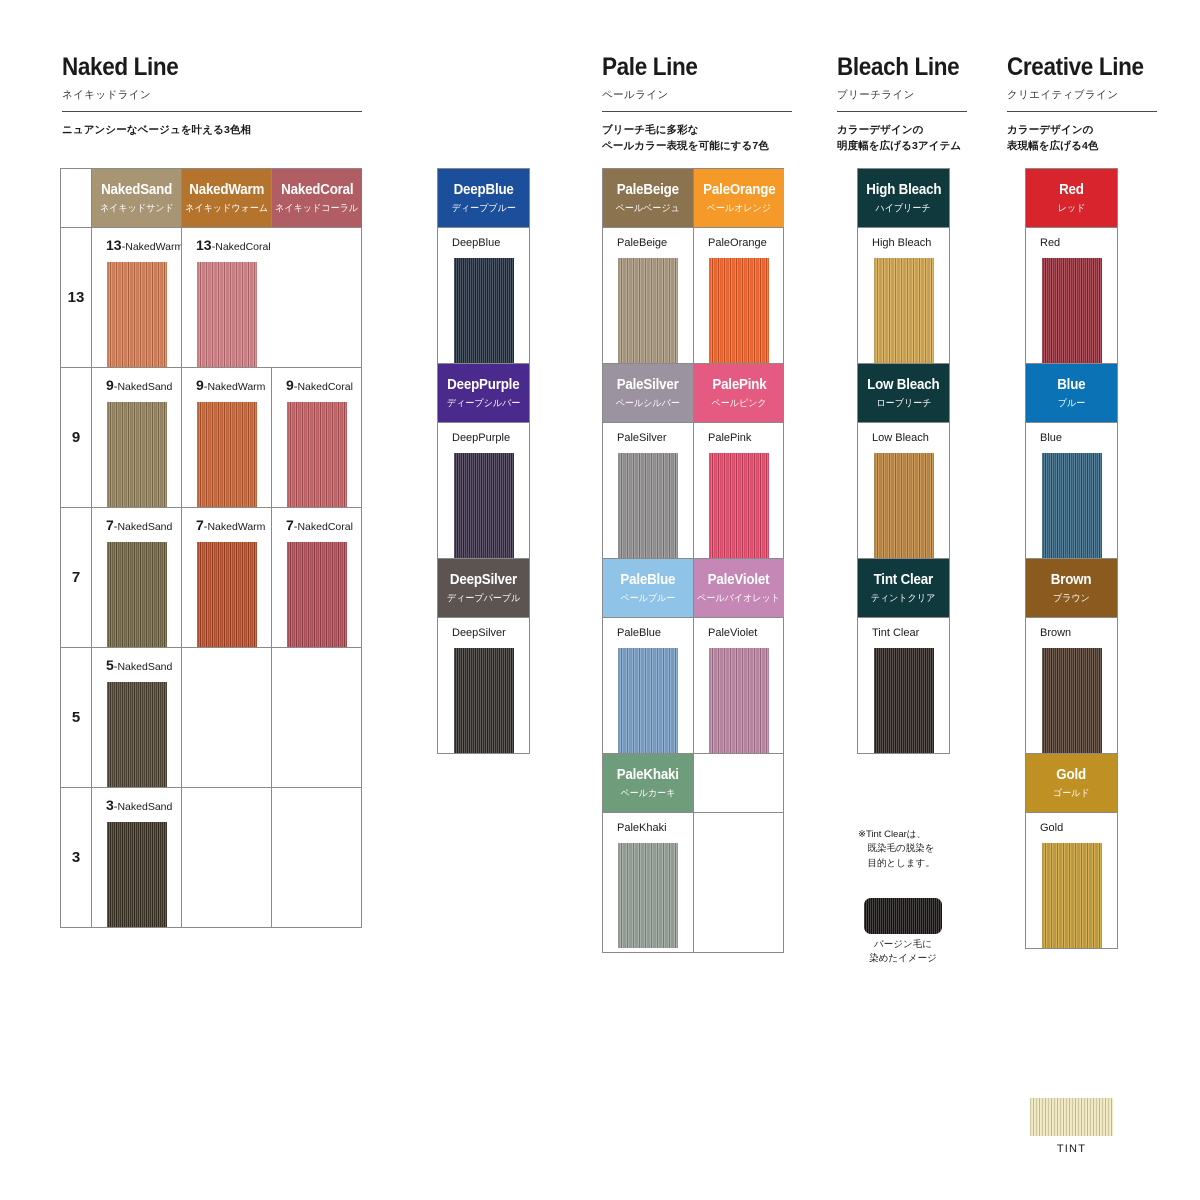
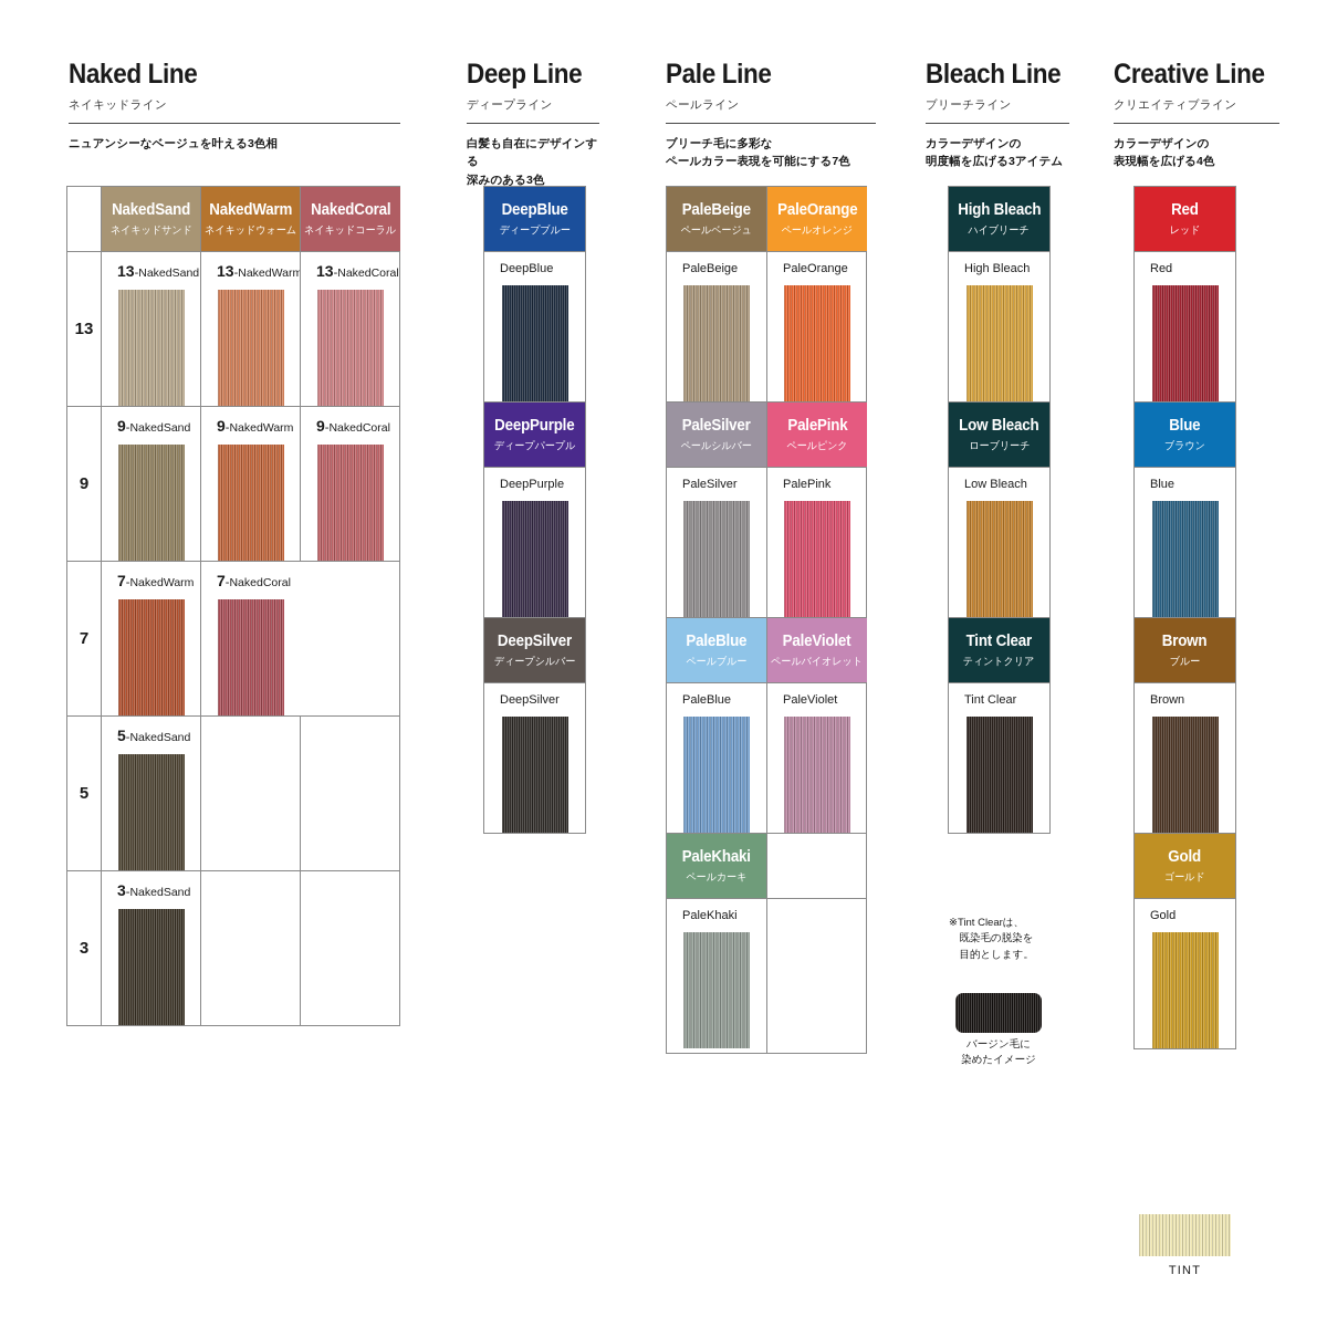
  Naked Line
  ネイキッドライン
  ニュアンシーなベージュを叶える3色相
  NakedSand
  ネイキッドサンド
  NakedWarm
  ネイキッドウォーム
  NakedCoral
  ネイキッドコーラル
  13
+ 13-NakedSand
  13-NakedWarm
  13-NakedCoral
  9
  9-NakedSand
  9-NakedWarm
  9-NakedCoral
  7
- 7-NakedSand
  7-NakedWarm
  7-NakedCoral
  5
  5-NakedSand
  3
  3-NakedSand
+ Deep Line
+ ディープライン
+ 白髪も自在にデザインする
+ 深みのある3色
  DeepBlue
  ディープブルー
  DeepBlue
  DeepPurple
- ディープシルバー
+ ディープパープル
  DeepPurple
  DeepSilver
- ディープパープル
+ ディープシルバー
  DeepSilver
  Pale Line
  ペールライン
  ブリーチ毛に多彩な
  ペールカラー表現を可能にする7色
  PaleBeige
  ペールベージュ
  PaleOrange
  ペールオレンジ
  PaleBeige
  PaleOrange
  PaleSilver
  ペールシルバー
  PalePink
  ペールピンク
  PaleSilver
  PalePink
  PaleBlue
  ペールブルー
  PaleViolet
  ペールバイオレット
  PaleBlue
  PaleViolet
  PaleKhaki
  ペールカーキ
  PaleKhaki
  Bleach Line
  ブリーチライン
  カラーデザインの
  明度幅を広げる3アイテム
  High Bleach
  ハイブリーチ
  High Bleach
  Low Bleach
  ローブリーチ
  Low Bleach
  Tint Clear
  ティントクリア
  Tint Clear
  ※Tint Clearは、
  既染毛の脱染を
  目的とします。
  バージン毛に
  染めたイメージ
  Creative Line
  クリエイティブライン
  カラーデザインの
  表現幅を広げる4色
  Red
  レッド
  Red
  Blue
- ブルー
+ ブラウン
  Blue
  Brown
- ブラウン
+ ブルー
  Brown
  Gold
  ゴールド
  Gold
  TINT
